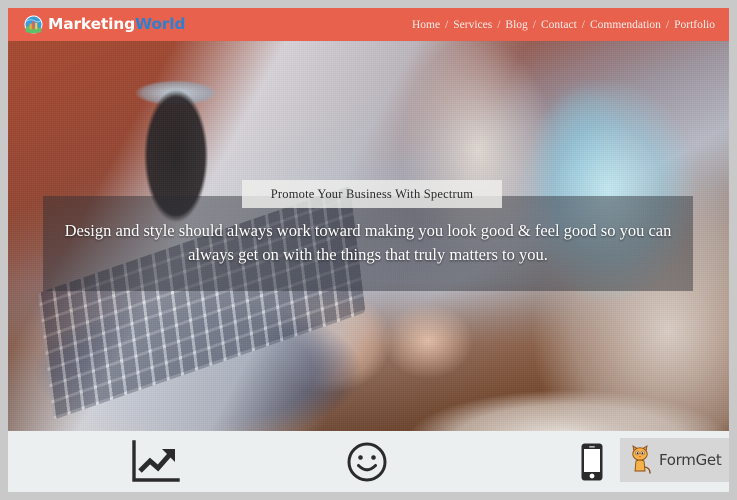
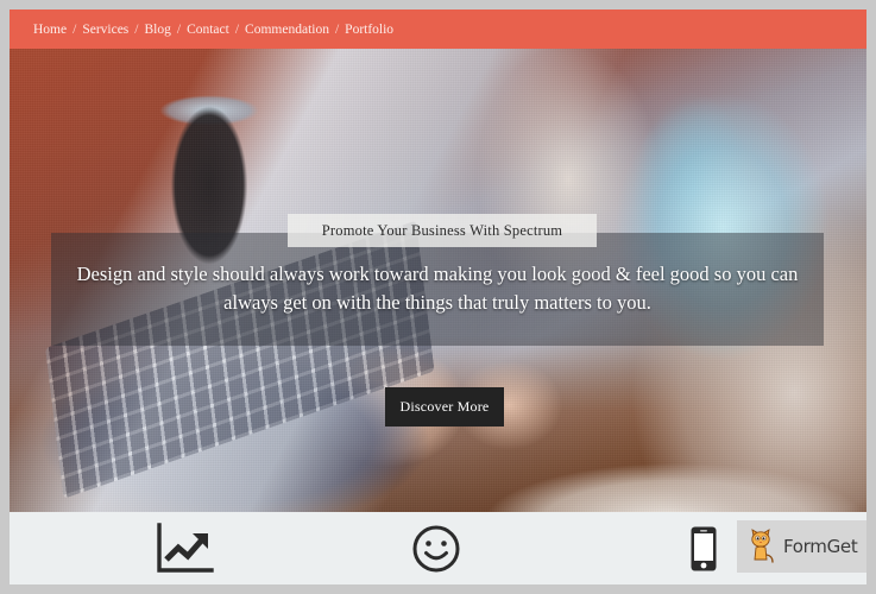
- MarketingWorld
  Home
  /
  Services
  /
  Blog
  /
  Contact
  /
  Commendation
  /
  Portfolio
  Promote Your Business With Spectrum
  Design and style should always work toward making you look good & feel good so you can always get on with the things that truly matters to you.
+ Discover More
  FormGet
